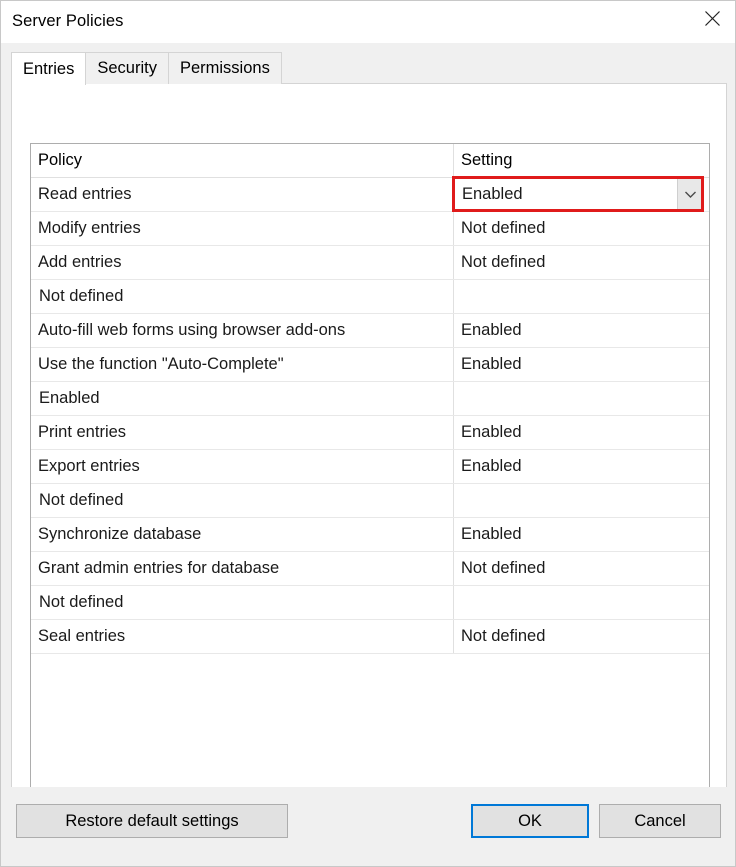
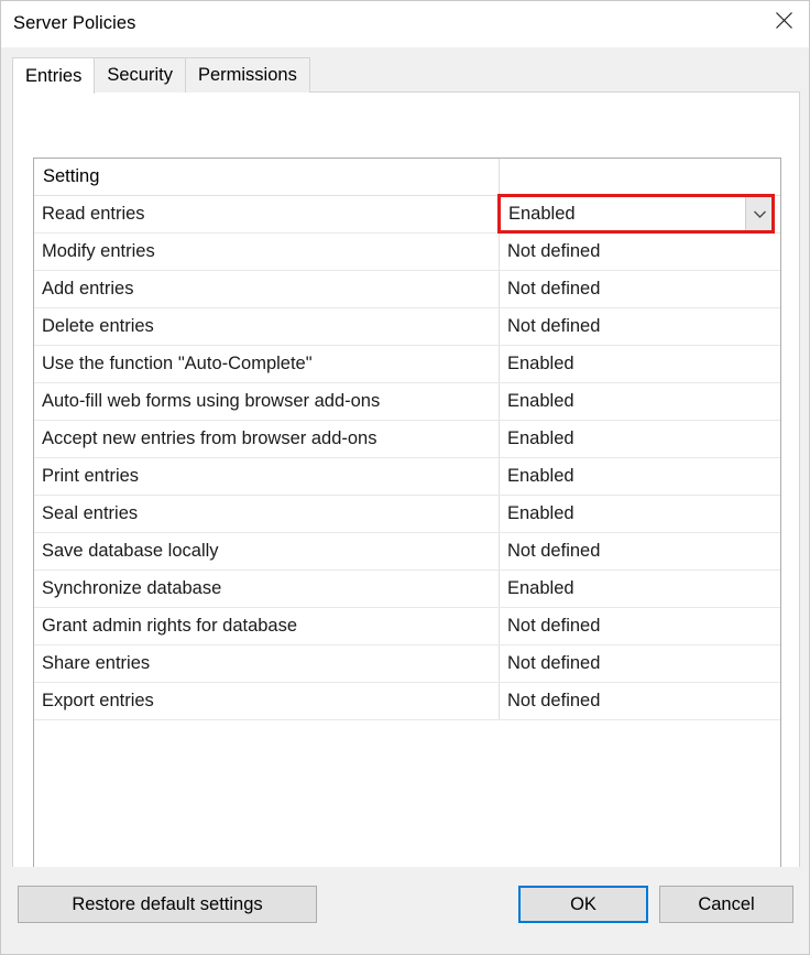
  Server Policies
  Entries
  Security
  Permissions
- Policy
  Setting
  Read entries
  Enabled
  Modify entries
  Not defined
  Add entries
  Not defined
+ Delete entries
  Not defined
- Auto-fill web forms using browser add-ons
+ Use the function "Auto-Complete"
  Enabled
- Use the function "Auto-Complete"
+ Auto-fill web forms using browser add-ons
  Enabled
+ Accept new entries from browser add-ons
  Enabled
  Print entries
  Enabled
- Export entries
+ Seal entries
  Enabled
+ Save database locally
  Not defined
  Synchronize database
  Enabled
- Grant admin entries for database
+ Grant admin rights for database
  Not defined
+ Share entries
  Not defined
- Seal entries
+ Export entries
  Not defined
  Restore default settings
  OK
  Cancel
